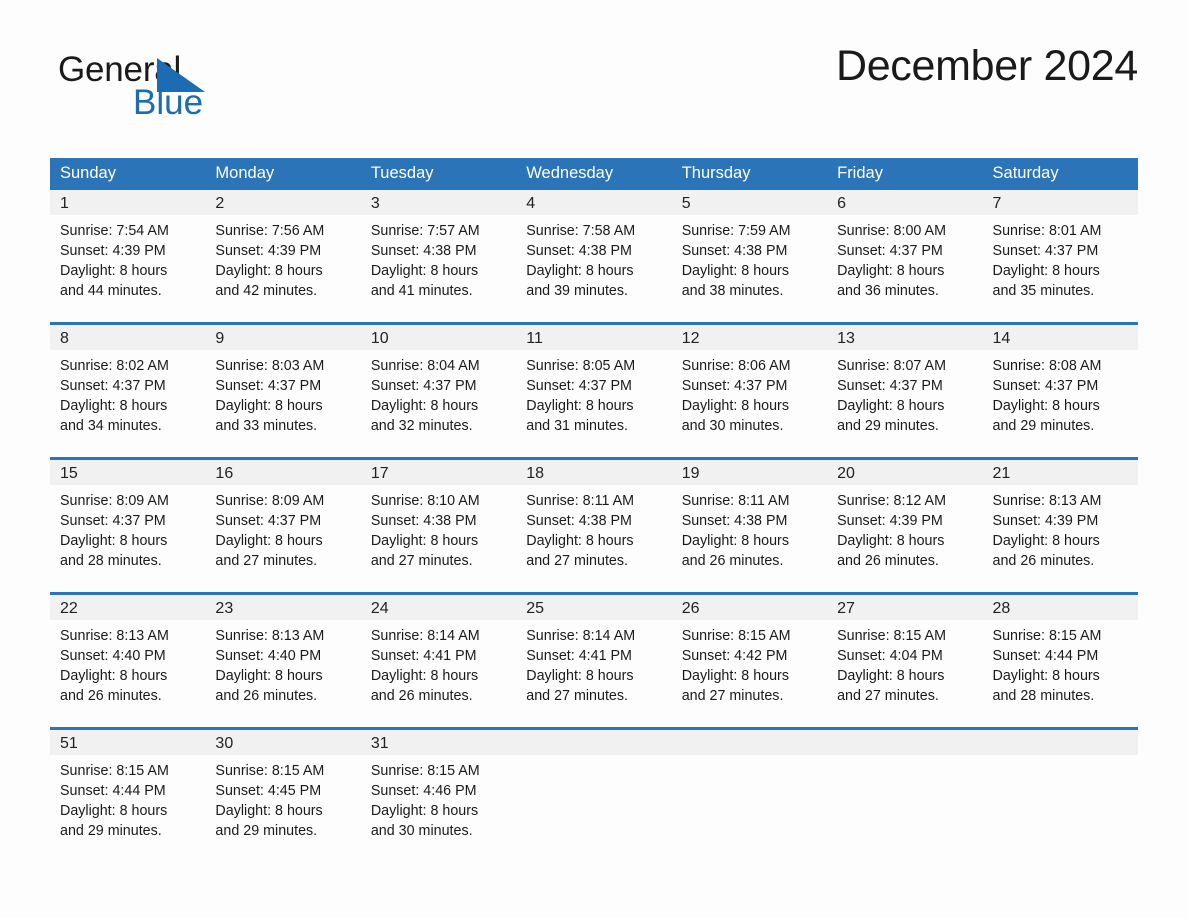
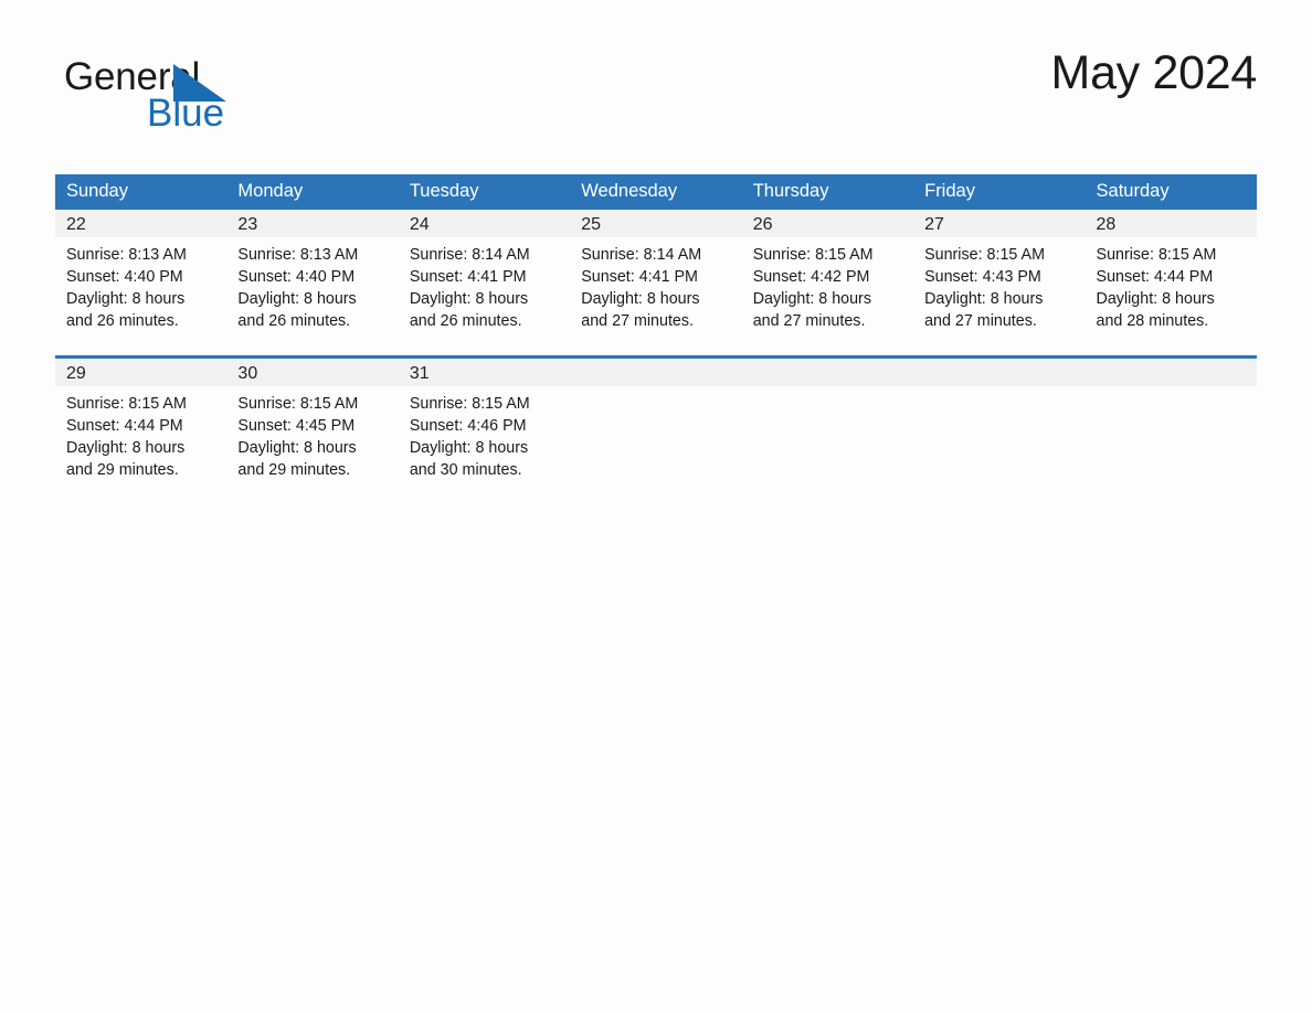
  Generl
  Blue
- December 2024
+ May 2024
  Sunday	Monday	Tuesday	Wednesday	Thursday	Friday	Saturday
- 1Sunrise: 7:54 AMSunset: 4:39 PMDaylight: 8 hoursand 44 minutes.	2Sunrise: 7:56 AMSunset: 4:39 PMDaylight: 8 hoursand 42 minutes.	3Sunrise: 7:57 AMSunset: 4:38 PMDaylight: 8 hoursand 41 minutes.	4Sunrise: 7:58 AMSunset: 4:38 PMDaylight: 8 hoursand 39 minutes.	5Sunrise: 7:59 AMSunset: 4:38 PMDaylight: 8 hoursand 38 minutes.	6Sunrise: 8:00 AMSunset: 4:37 PMDaylight: 8 hoursand 36 minutes.	7Sunrise: 8:01 AMSunset: 4:37 PMDaylight: 8 hoursand 35 minutes.
- 8Sunrise: 8:02 AMSunset: 4:37 PMDaylight: 8 hoursand 34 minutes.	9Sunrise: 8:03 AMSunset: 4:37 PMDaylight: 8 hoursand 33 minutes.	10Sunrise: 8:04 AMSunset: 4:37 PMDaylight: 8 hoursand 32 minutes.	11Sunrise: 8:05 AMSunset: 4:37 PMDaylight: 8 hoursand 31 minutes.	12Sunrise: 8:06 AMSunset: 4:37 PMDaylight: 8 hoursand 30 minutes.	13Sunrise: 8:07 AMSunset: 4:37 PMDaylight: 8 hoursand 29 minutes.	14Sunrise: 8:08 AMSunset: 4:37 PMDaylight: 8 hoursand 29 minutes.
- 15Sunrise: 8:09 AMSunset: 4:37 PMDaylight: 8 hoursand 28 minutes.	16Sunrise: 8:09 AMSunset: 4:37 PMDaylight: 8 hoursand 27 minutes.	17Sunrise: 8:10 AMSunset: 4:38 PMDaylight: 8 hoursand 27 minutes.	18Sunrise: 8:11 AMSunset: 4:38 PMDaylight: 8 hoursand 27 minutes.	19Sunrise: 8:11 AMSunset: 4:38 PMDaylight: 8 hoursand 26 minutes.	20Sunrise: 8:12 AMSunset: 4:39 PMDaylight: 8 hoursand 26 minutes.	21Sunrise: 8:13 AMSunset: 4:39 PMDaylight: 8 hoursand 26 minutes.
- 22Sunrise: 8:13 AMSunset: 4:40 PMDaylight: 8 hoursand 26 minutes.	23Sunrise: 8:13 AMSunset: 4:40 PMDaylight: 8 hoursand 26 minutes.	24Sunrise: 8:14 AMSunset: 4:41 PMDaylight: 8 hoursand 26 minutes.	25Sunrise: 8:14 AMSunset: 4:41 PMDaylight: 8 hoursand 27 minutes.	26Sunrise: 8:15 AMSunset: 4:42 PMDaylight: 8 hoursand 27 minutes.	27Sunrise: 8:15 AMSunset: 4:04 PMDaylight: 8 hoursand 27 minutes.	28Sunrise: 8:15 AMSunset: 4:44 PMDaylight: 8 hoursand 28 minutes.
+ 22Sunrise: 8:13 AMSunset: 4:40 PMDaylight: 8 hoursand 26 minutes.	23Sunrise: 8:13 AMSunset: 4:40 PMDaylight: 8 hoursand 26 minutes.	24Sunrise: 8:14 AMSunset: 4:41 PMDaylight: 8 hoursand 26 minutes.	25Sunrise: 8:14 AMSunset: 4:41 PMDaylight: 8 hoursand 27 minutes.	26Sunrise: 8:15 AMSunset: 4:42 PMDaylight: 8 hoursand 27 minutes.	27Sunrise: 8:15 AMSunset: 4:43 PMDaylight: 8 hoursand 27 minutes.	28Sunrise: 8:15 AMSunset: 4:44 PMDaylight: 8 hoursand 28 minutes.
- 51Sunrise: 8:15 AMSunset: 4:44 PMDaylight: 8 hoursand 29 minutes.	30Sunrise: 8:15 AMSunset: 4:45 PMDaylight: 8 hoursand 29 minutes.	31Sunrise: 8:15 AMSunset: 4:46 PMDaylight: 8 hoursand 30 minutes.
+ 29Sunrise: 8:15 AMSunset: 4:44 PMDaylight: 8 hoursand 29 minutes.	30Sunrise: 8:15 AMSunset: 4:45 PMDaylight: 8 hoursand 29 minutes.	31Sunrise: 8:15 AMSunset: 4:46 PMDaylight: 8 hoursand 30 minutes.
